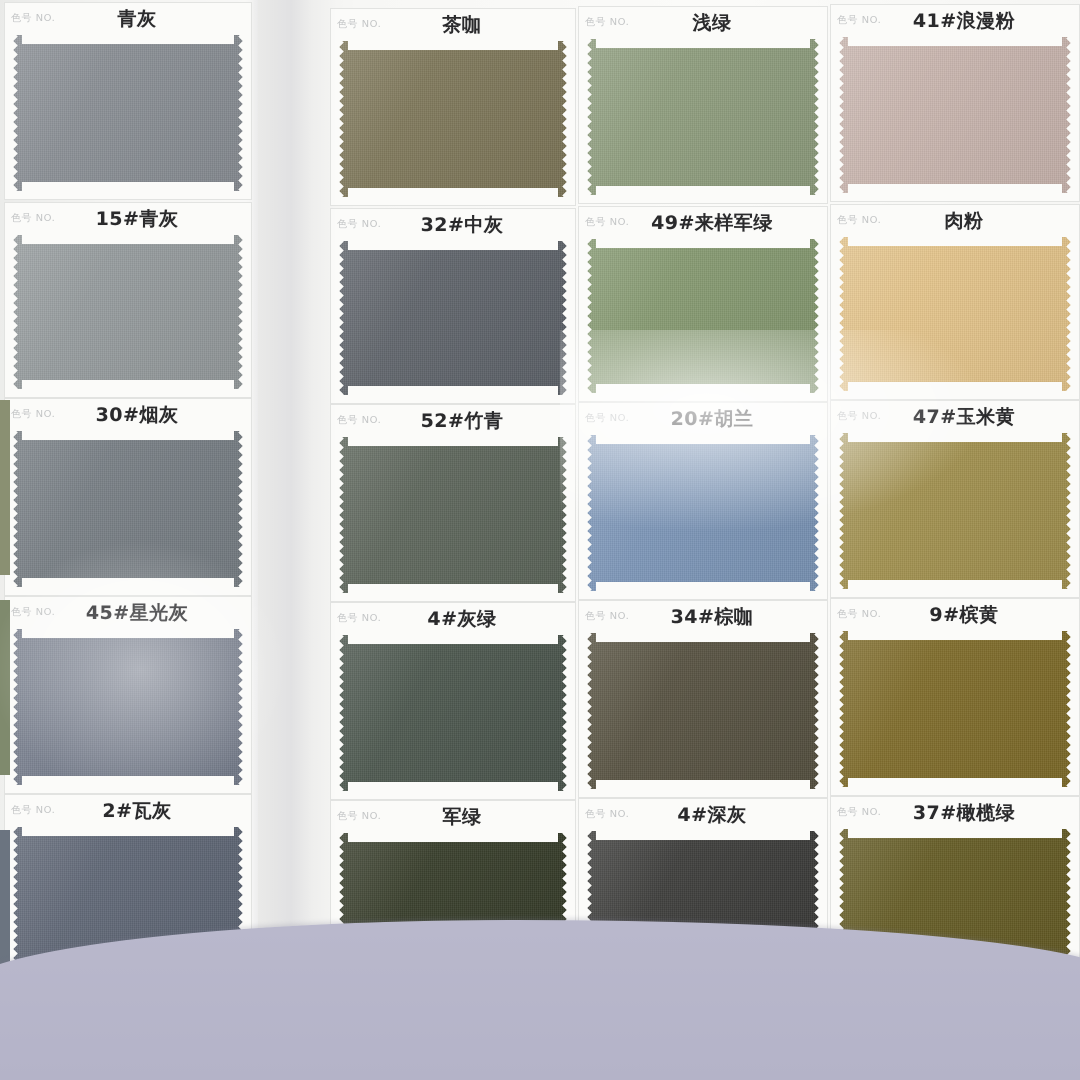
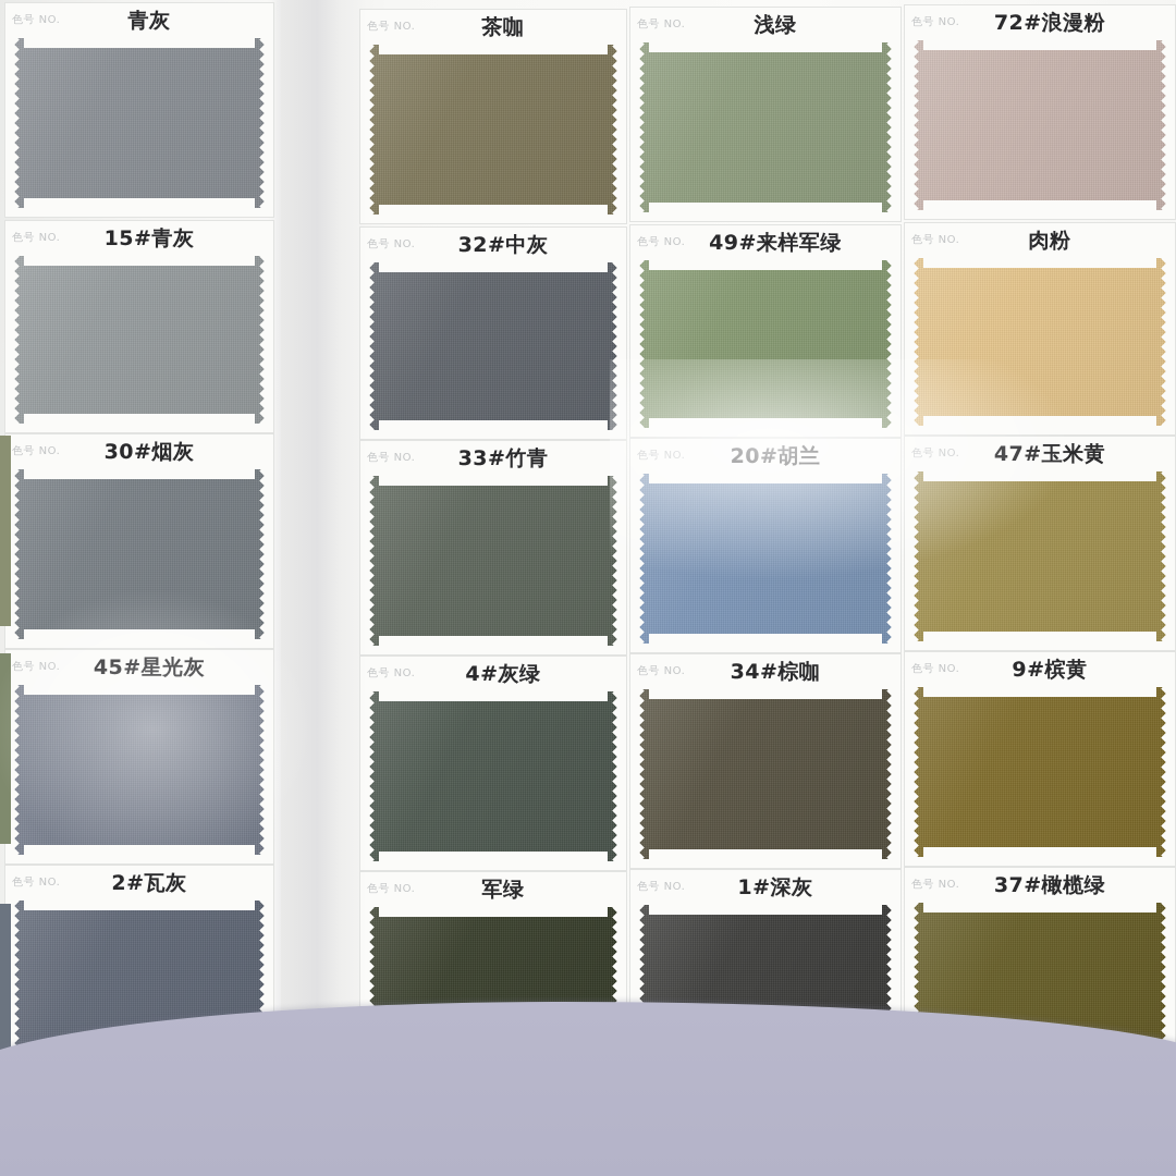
  色号 NO.
  青灰
  色号 NO.
  茶咖
  色号 NO.
  浅绿
  色号 NO.
- 41#浪漫粉
+ 72#浪漫粉
  色号 NO.
  15#青灰
  色号 NO.
  32#中灰
  色号 NO.
  49#来样军绿
  色号 NO.
  肉粉
  色号 NO.
  30#烟灰
  色号 NO.
- 52#竹青
+ 33#竹青
  色号 NO.
  4#灰绿
  色号 NO.
  34#棕咖
  色号 NO.
  9#槟黄
  色号 NO.
  2#瓦灰
  色号 NO.
  军绿
  色号 NO.
- 4#深灰
+ 1#深灰
  色号 NO.
  37#橄榄绿
